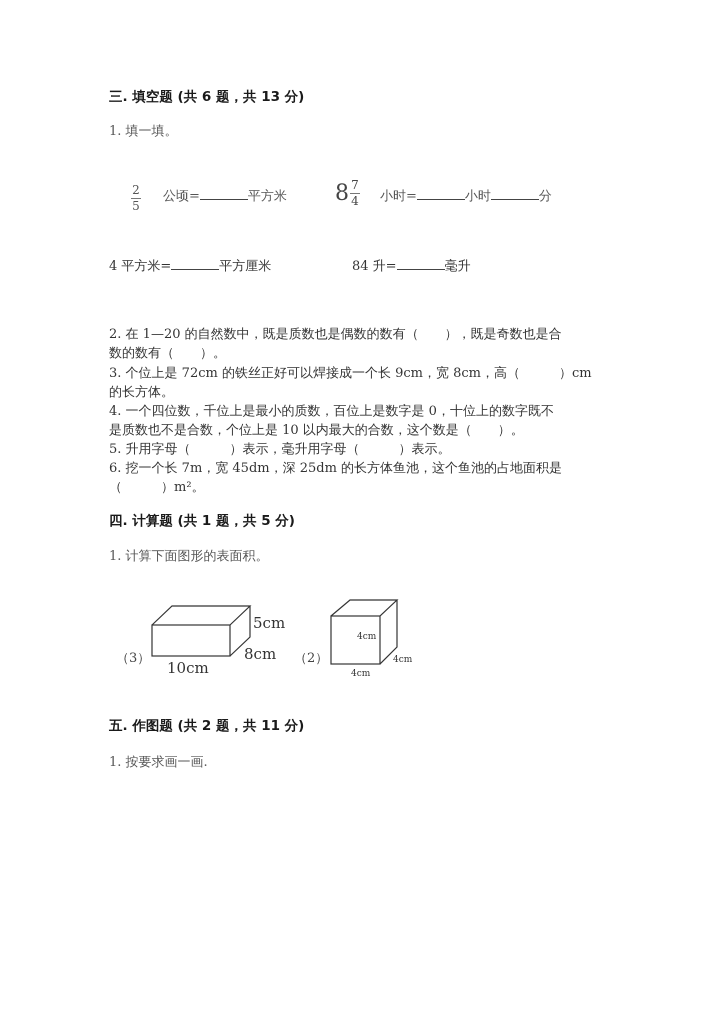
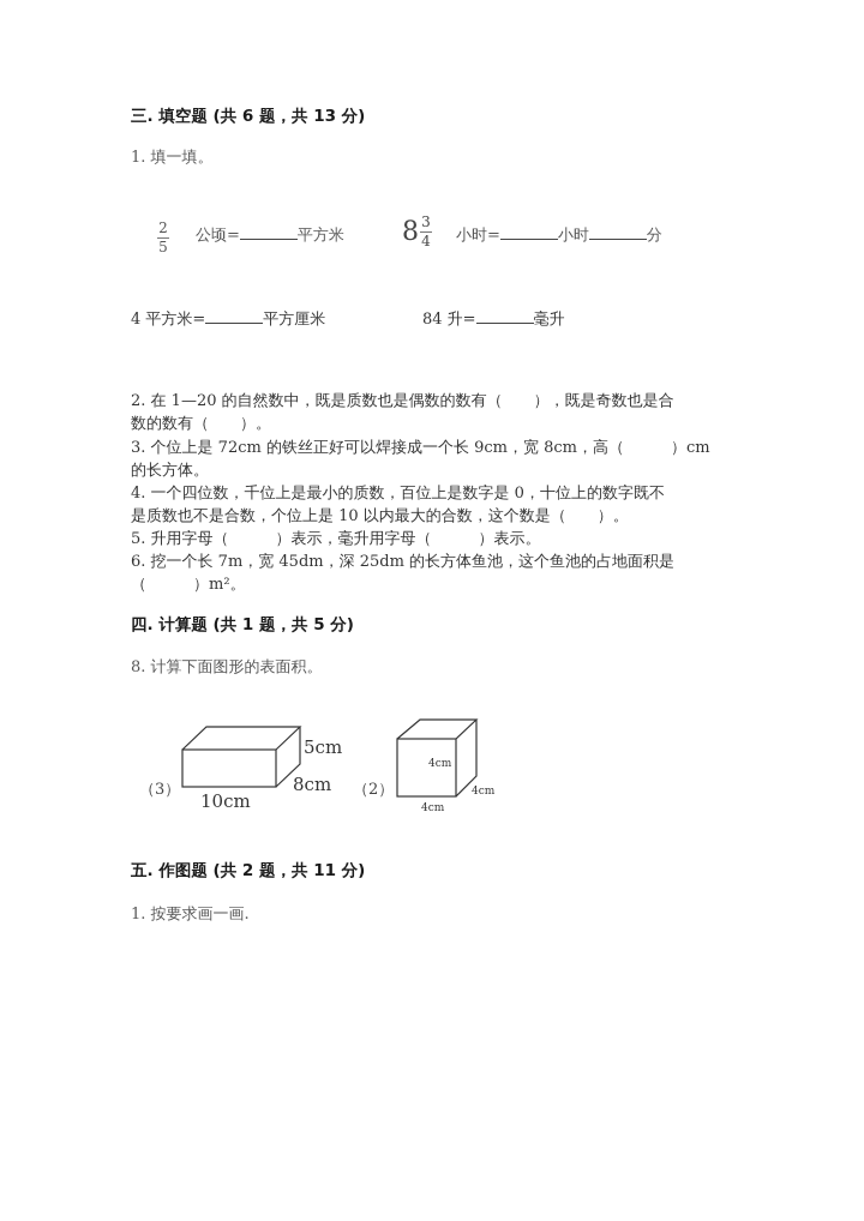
  三. 填空题 (共 6 题，共 13 分)
  1. 填一填。
  2
  5
  公顷= 平方米
  8
- 7
+ 3
  4
  小时= 小时 分
  4 平方米= 平方厘米
  84 升= 毫升
  2. 在 1—20 的自然数中，既是质数也是偶数的数有（ ），既是奇数也是合
  数的数有（ ）。
  3. 个位上是 72cm 的铁丝正好可以焊接成一个长 9cm，宽 8cm，高（ ）cm
  的长方体。
  4. 一个四位数，千位上是最小的质数，百位上是数字是 0，十位上的数字既不
  是质数也不是合数，个位上是 10 以内最大的合数，这个数是（ ）。
  5. 升用字母（ ）表示，毫升用字母（ ）表示。
  6. 挖一个长 7m，宽 45dm，深 25dm 的长方体鱼池，这个鱼池的占地面积是
  （ ）m²。
  四. 计算题 (共 1 题，共 5 分)
- 1. 计算下面图形的表面积。
+ 8. 计算下面图形的表面积。
  （3）
  5cm
  8cm
  10cm
  （2）
  4cm
  4cm
  4cm
  五. 作图题 (共 2 题，共 11 分)
  1. 按要求画一画.
